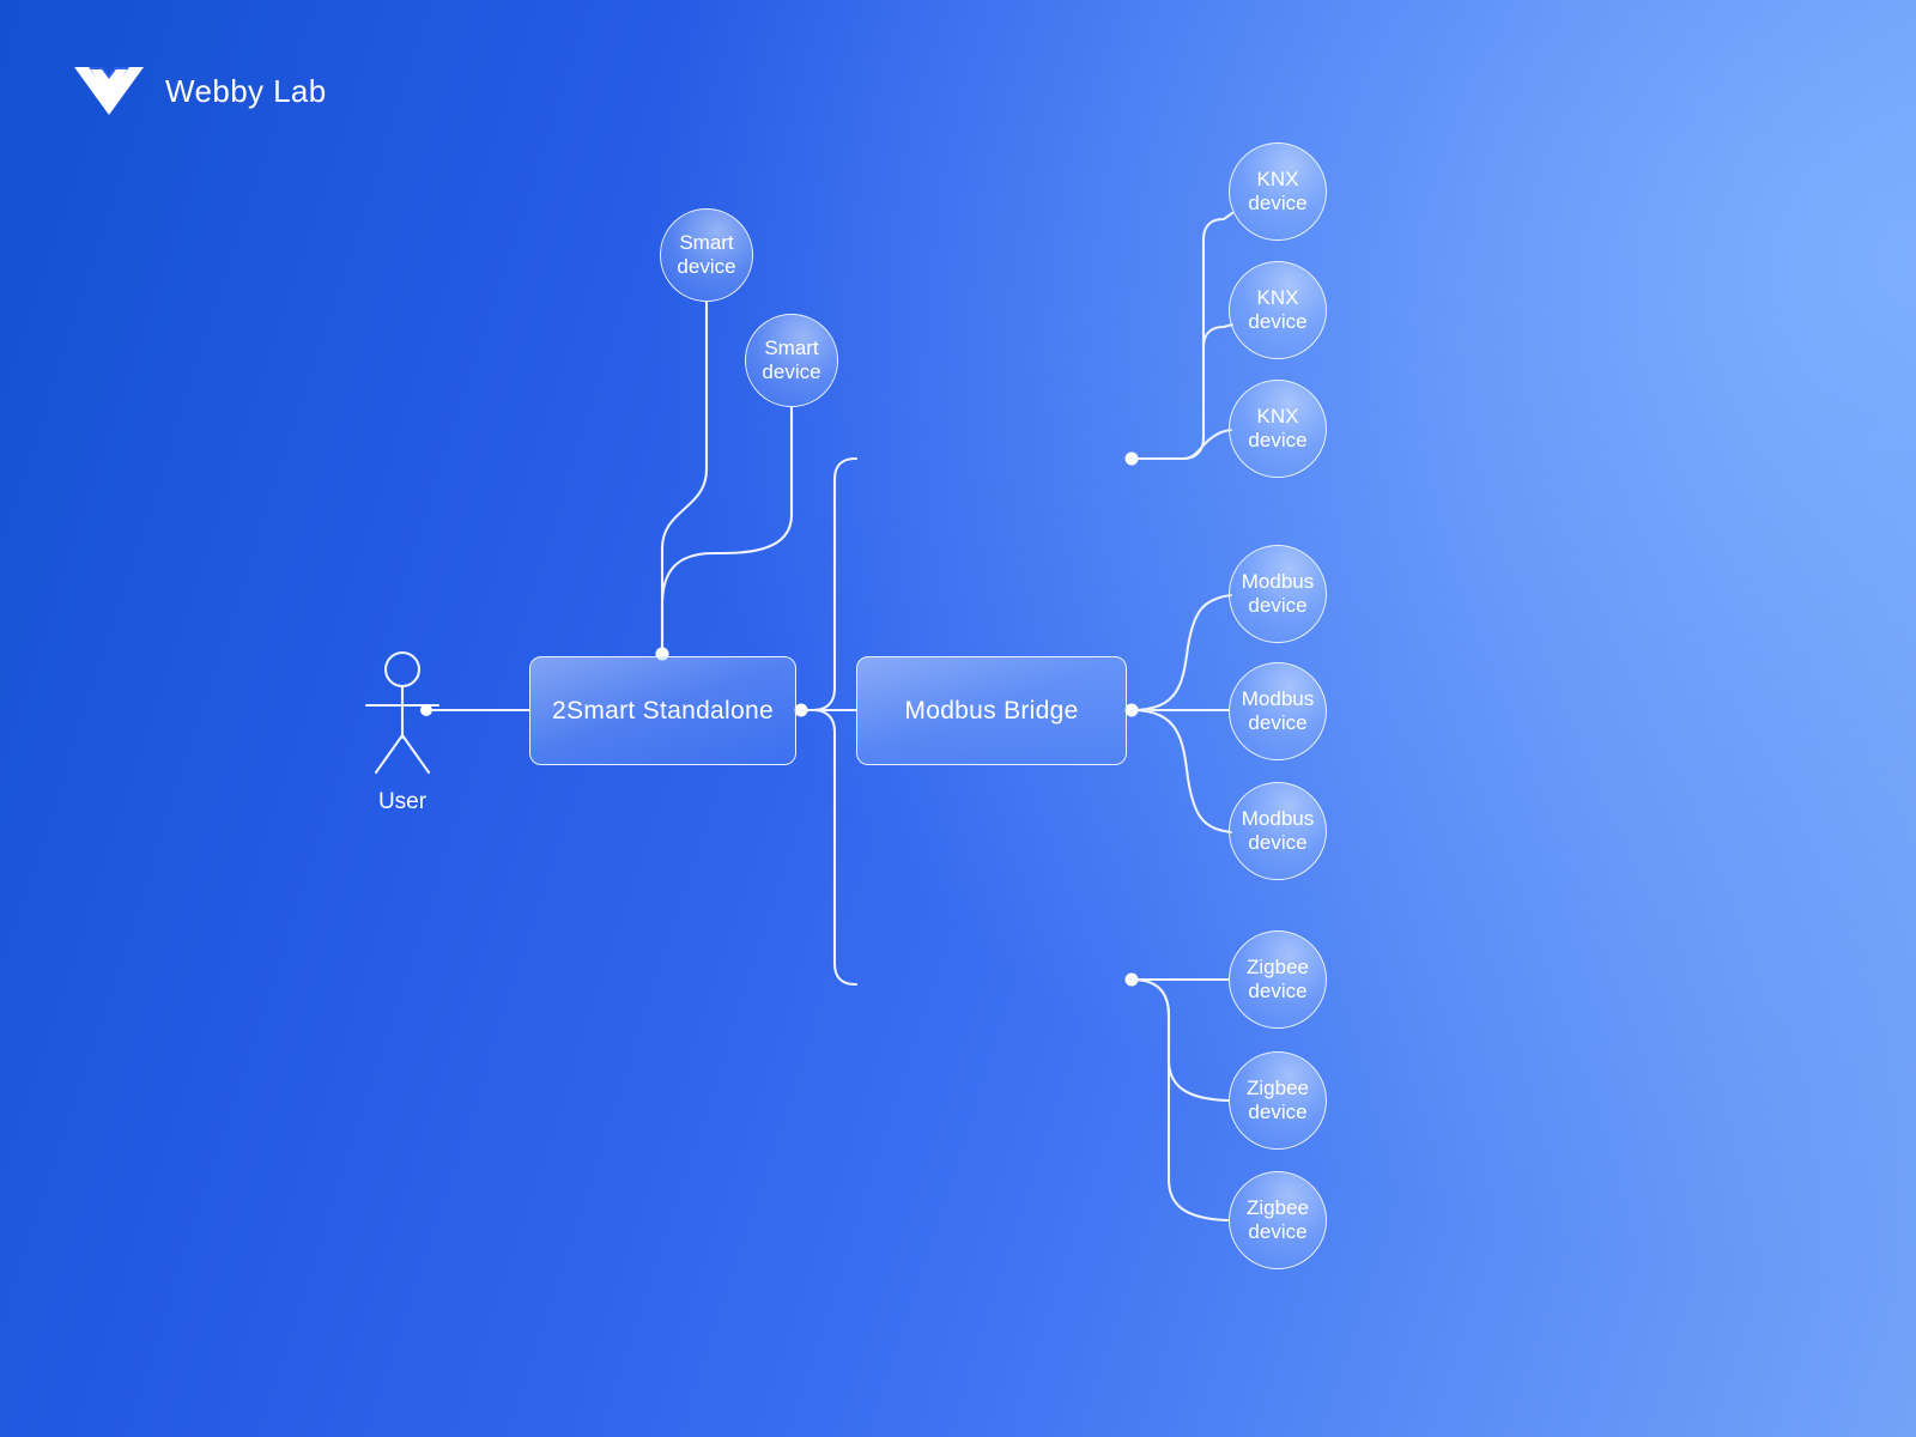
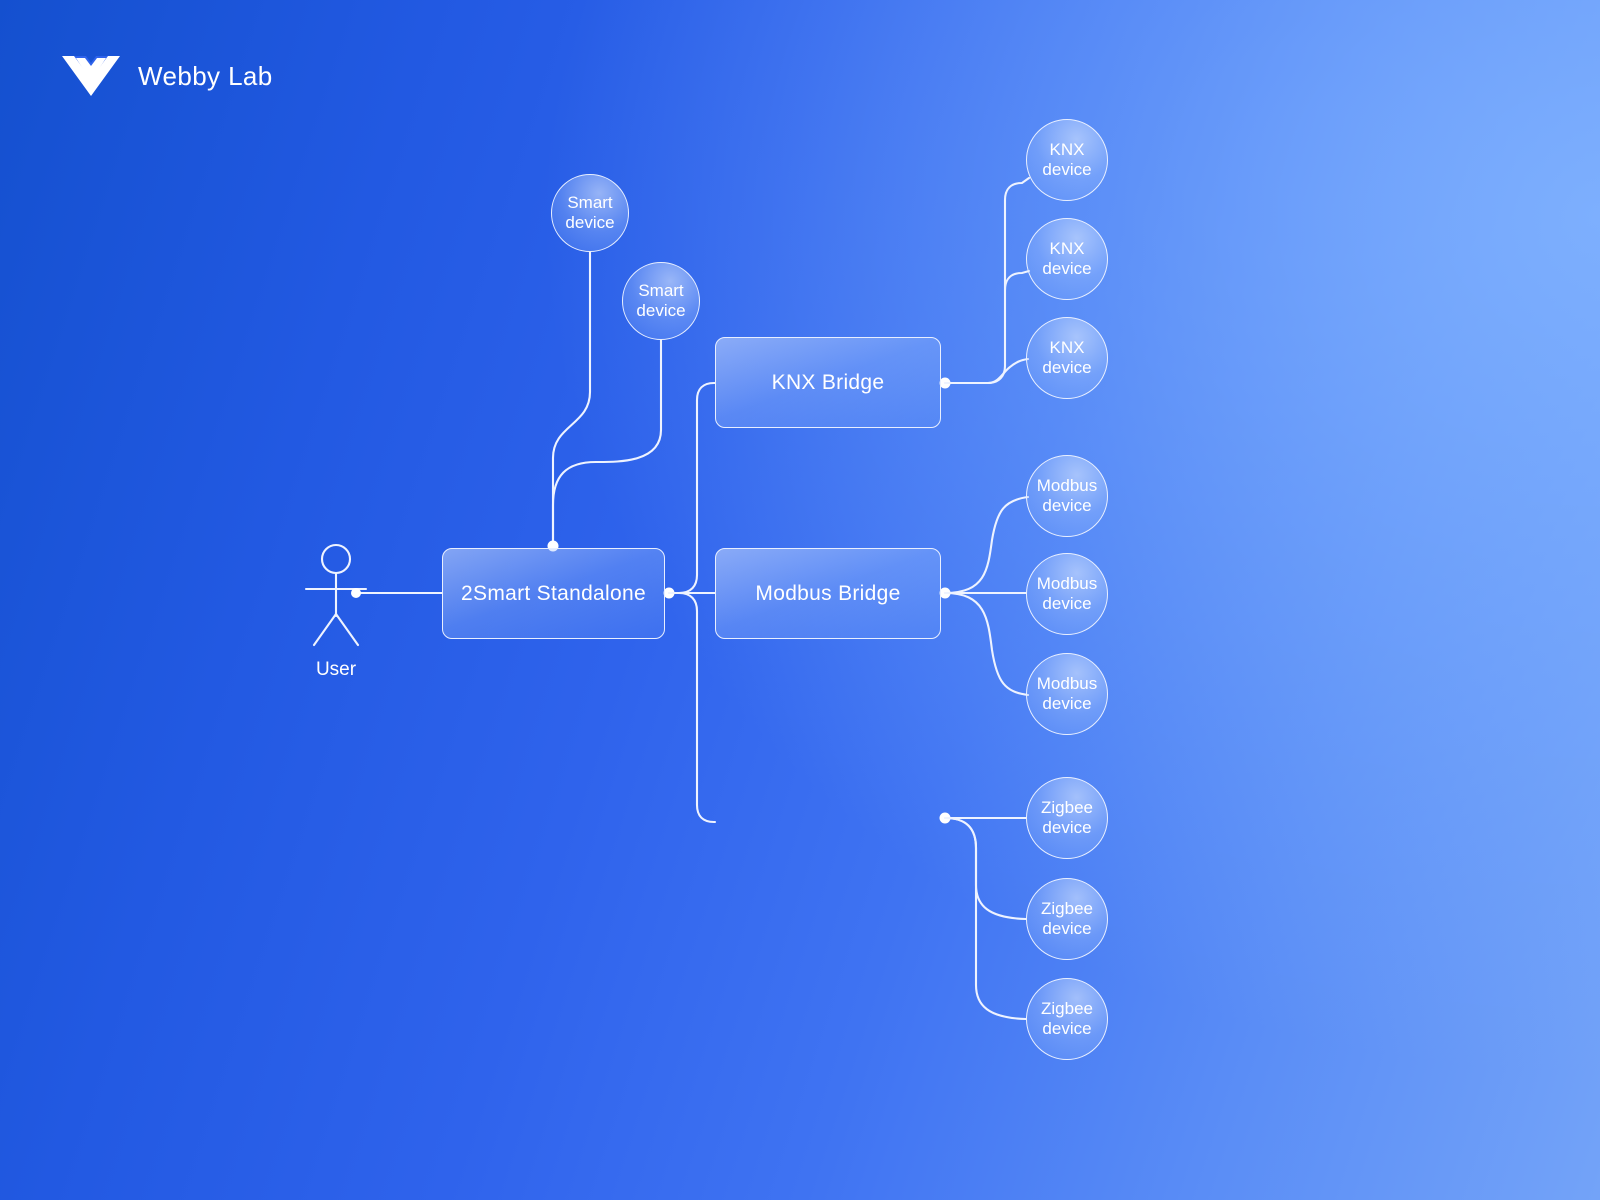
  Webby Lab
  2Smart Standalone
+ KNX Bridge
  Modbus Bridge
  Smart
  device
  Smart
  device
  KNX
  device
  KNX
  device
  KNX
  device
  Modbus
  device
  Modbus
  device
  Modbus
  device
  Zigbee
  device
  Zigbee
  device
  Zigbee
  device
  User
